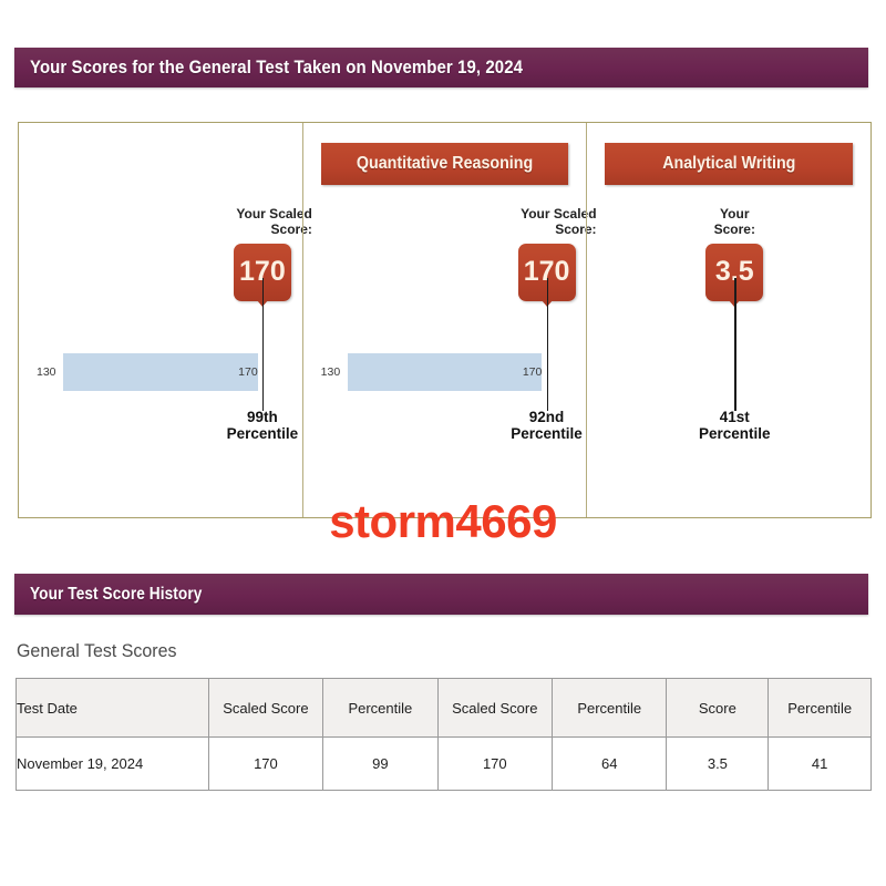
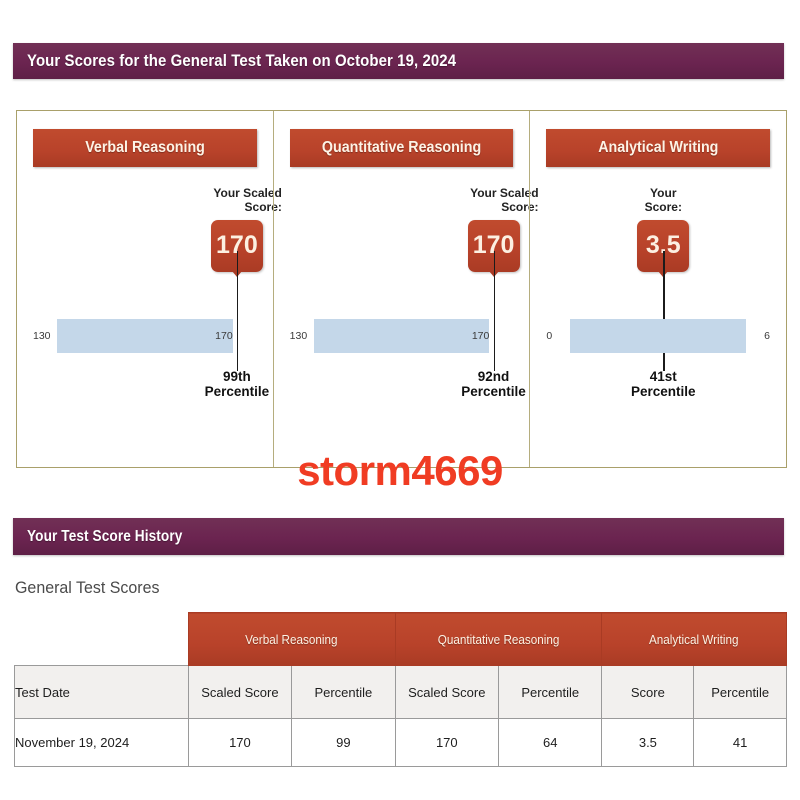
- Your Scores for the General Test Taken on November 19, 2024
+ Your Scores for the General Test Taken on October 19, 2024
+ Verbal Reasoning
  Your Scaled
  Score:
  170
  130
  170
  99th
  Percentile
  Quantitative Reasoning
  Your Scaled
  Score:
  170
  130
  170
  92nd
  Percentile
  Analytical Writing
  Your
  Score:
  3.5
+ 0
+ 6
  41st
  Percentile
  storm4669
  Your Test Score History
  General Test Scores
+ 	Verbal Reasoning	Quantitative Reasoning	Analytical Writing
  Test Date	Scaled Score	Percentile	Scaled Score	Percentile	Score	Percentile
  November 19, 2024	170	99	170	64	3.5	41
